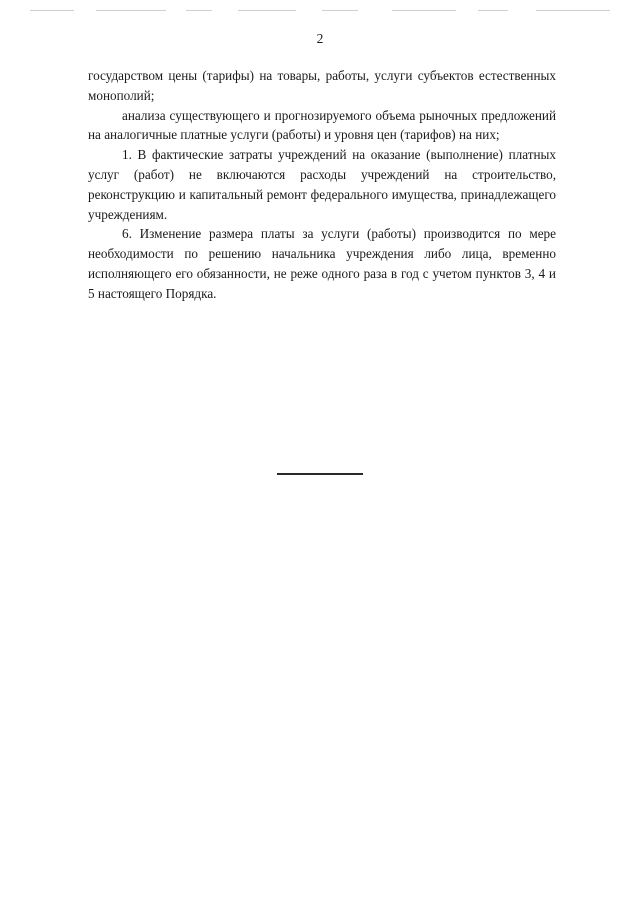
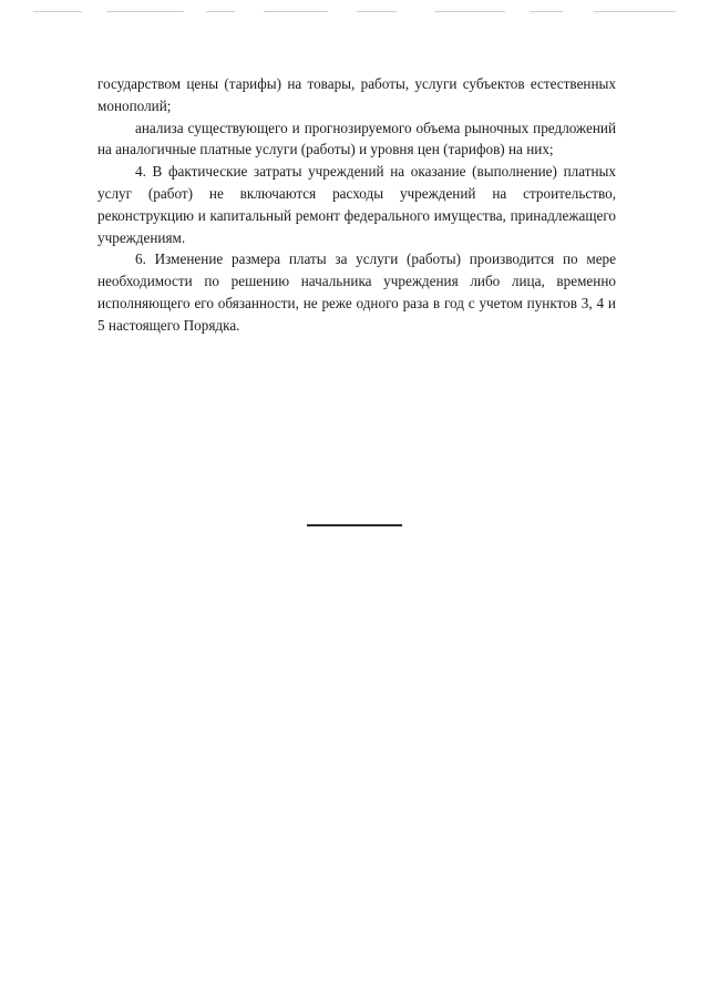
- 2
  государством цены (тарифы) на товары, работы, услуги субъектов естественных монополий;
  анализа существующего и прогнозируемого объема рыночных предложений на аналогичные платные услуги (работы) и уровня цен (тарифов) на них;
- 1. В фактические затраты учреждений на оказание (выполнение) платных услуг (работ) не включаются расходы учреждений на строительство, реконструкцию и капитальный ремонт федерального имущества, принадлежащего учреждениям.
+ 4. В фактические затраты учреждений на оказание (выполнение) платных услуг (работ) не включаются расходы учреждений на строительство, реконструкцию и капитальный ремонт федерального имущества, принадлежащего учреждениям.
  6. Изменение размера платы за услуги (работы) производится по мере необходимости по решению начальника учреждения либо лица, временно исполняющего его обязанности, не реже одного раза в год с учетом пунктов 3, 4 и 5 настоящего Порядка.
